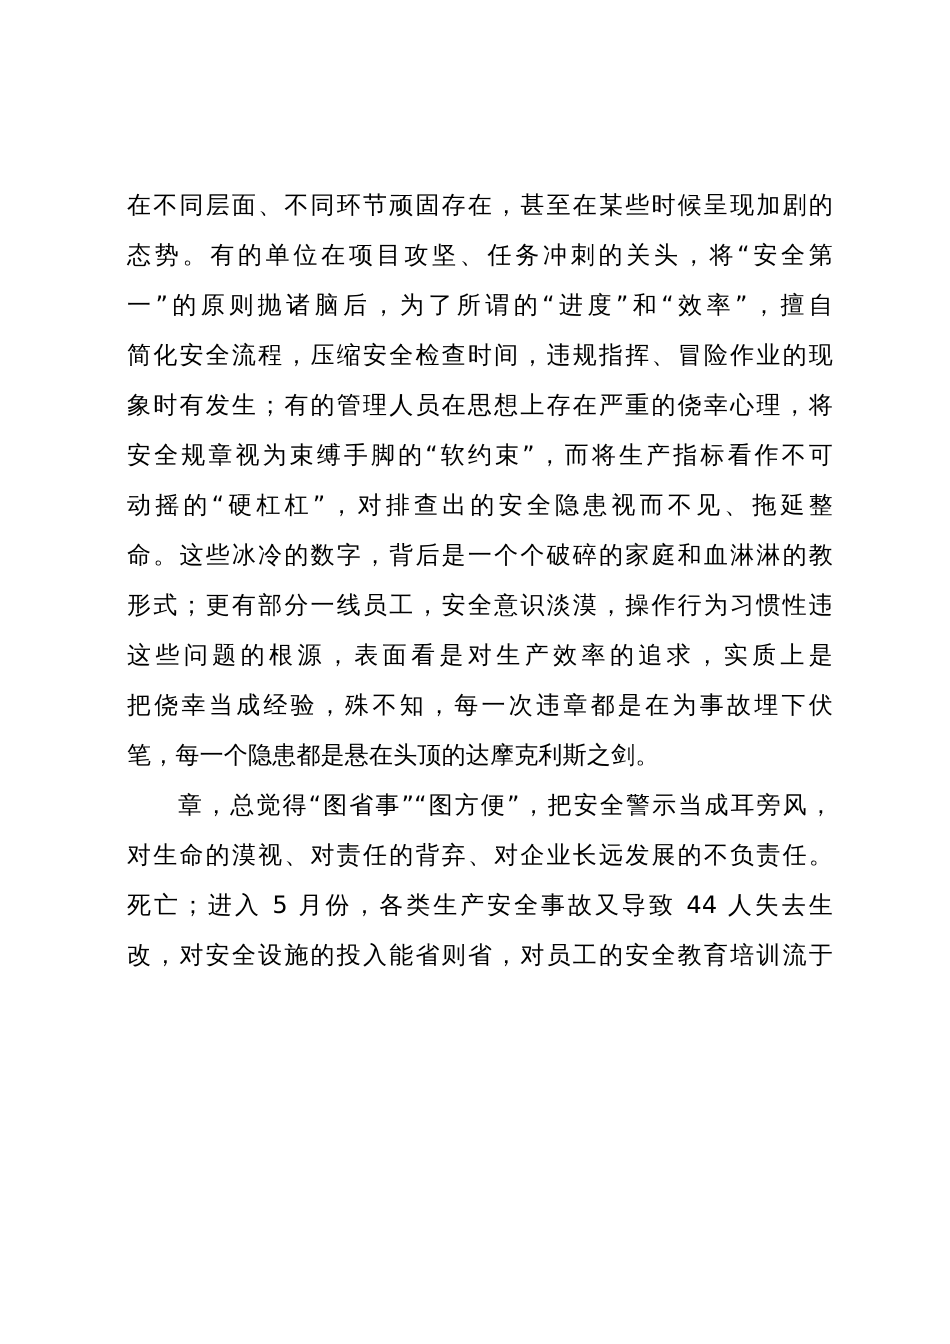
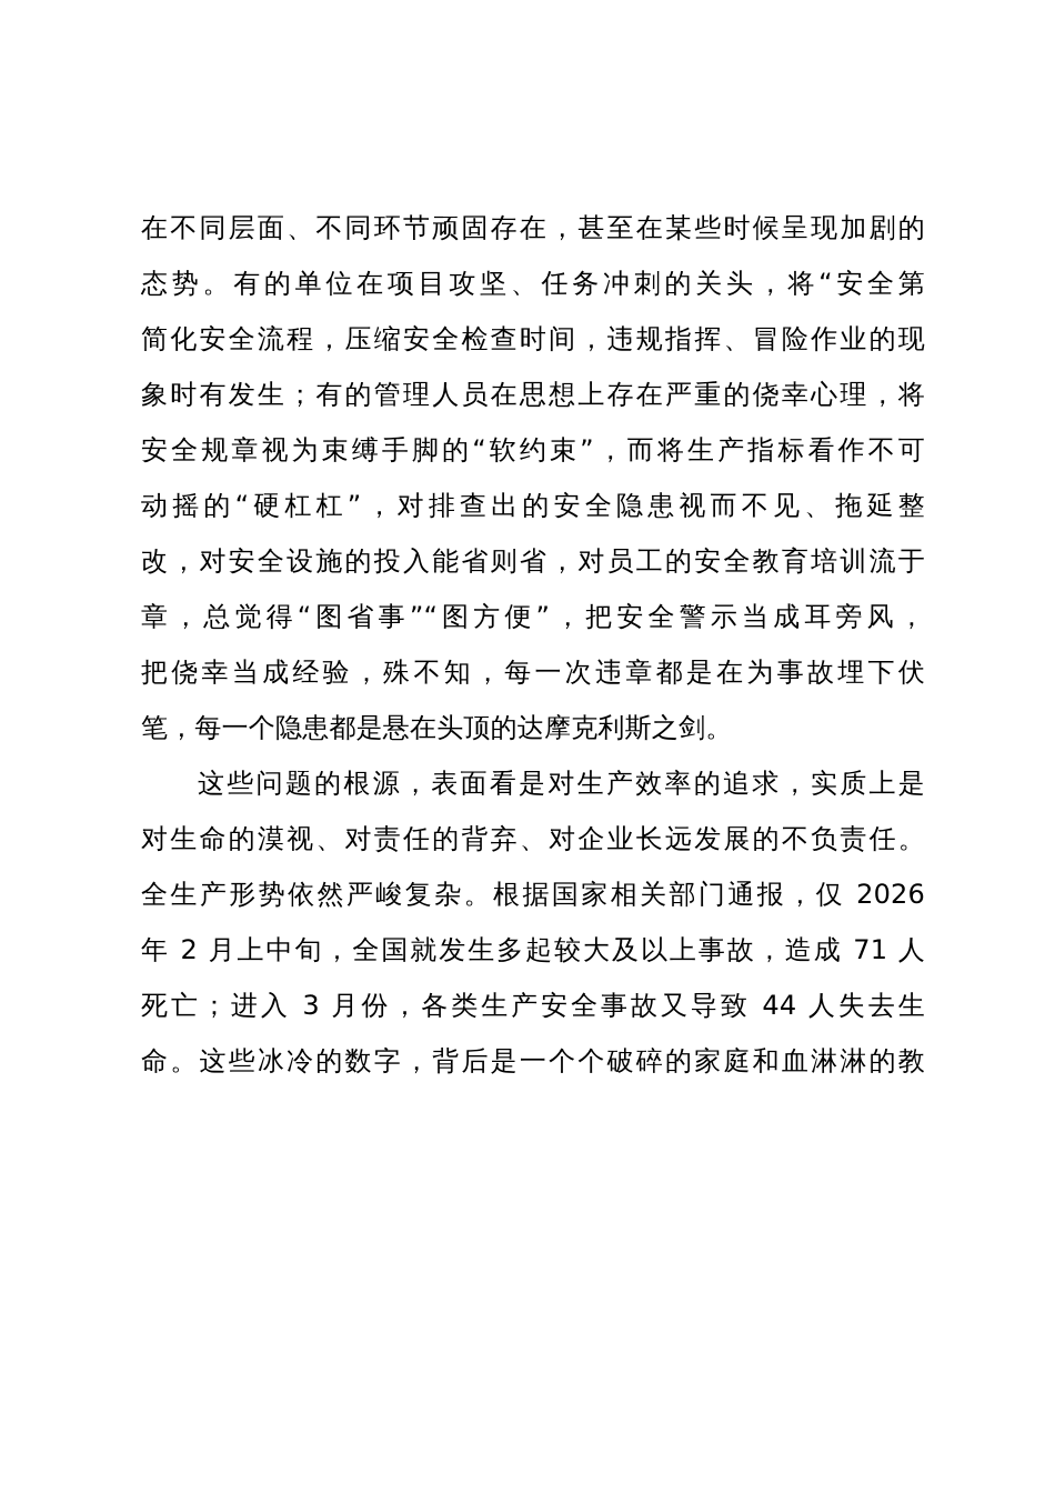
  在不同层面、不同环节顽固存在，甚至在某些时候呈现加剧的
  态势。有的单位在项目攻坚、任务冲刺的关头，将“安全第
- 一”的原则抛诸脑后，为了所谓的“进度”和“效率”，擅自
  简化安全流程，压缩安全检查时间，违规指挥、冒险作业的现
  象时有发生；有的管理人员在思想上存在严重的侥幸心理，将
  安全规章视为束缚手脚的“软约束”，而将生产指标看作不可
  动摇的“硬杠杠”，对排查出的安全隐患视而不见、拖延整
- 命。这些冰冷的数字，背后是一个个破碎的家庭和血淋淋的教
+ 改，对安全设施的投入能省则省，对员工的安全教育培训流于
- 形式；更有部分一线员工，安全意识淡漠，操作行为习惯性违
- 这些问题的根源，表面看是对生产效率的追求，实质上是
+ 章，总觉得“图省事”“图方便”，把安全警示当成耳旁风，
  把侥幸当成经验，殊不知，每一次违章都是在为事故埋下伏
  笔，每一个隐患都是悬在头顶的达摩克利斯之剑。
- 章，总觉得“图省事”“图方便”，把安全警示当成耳旁风，
+ 这些问题的根源，表面看是对生产效率的追求，实质上是
  对生命的漠视、对责任的背弃、对企业长远发展的不负责任。
+ 全生产形势依然严峻复杂。根据国家相关部门通报，仅 2026
+ 年 2 月上中旬，全国就发生多起较大及以上事故，造成 71 人
- 死亡；进入 5 月份，各类生产安全事故又导致 44 人失去生
+ 死亡；进入 3 月份，各类生产安全事故又导致 44 人失去生
- 改，对安全设施的投入能省则省，对员工的安全教育培训流于
+ 命。这些冰冷的数字，背后是一个个破碎的家庭和血淋淋的教
